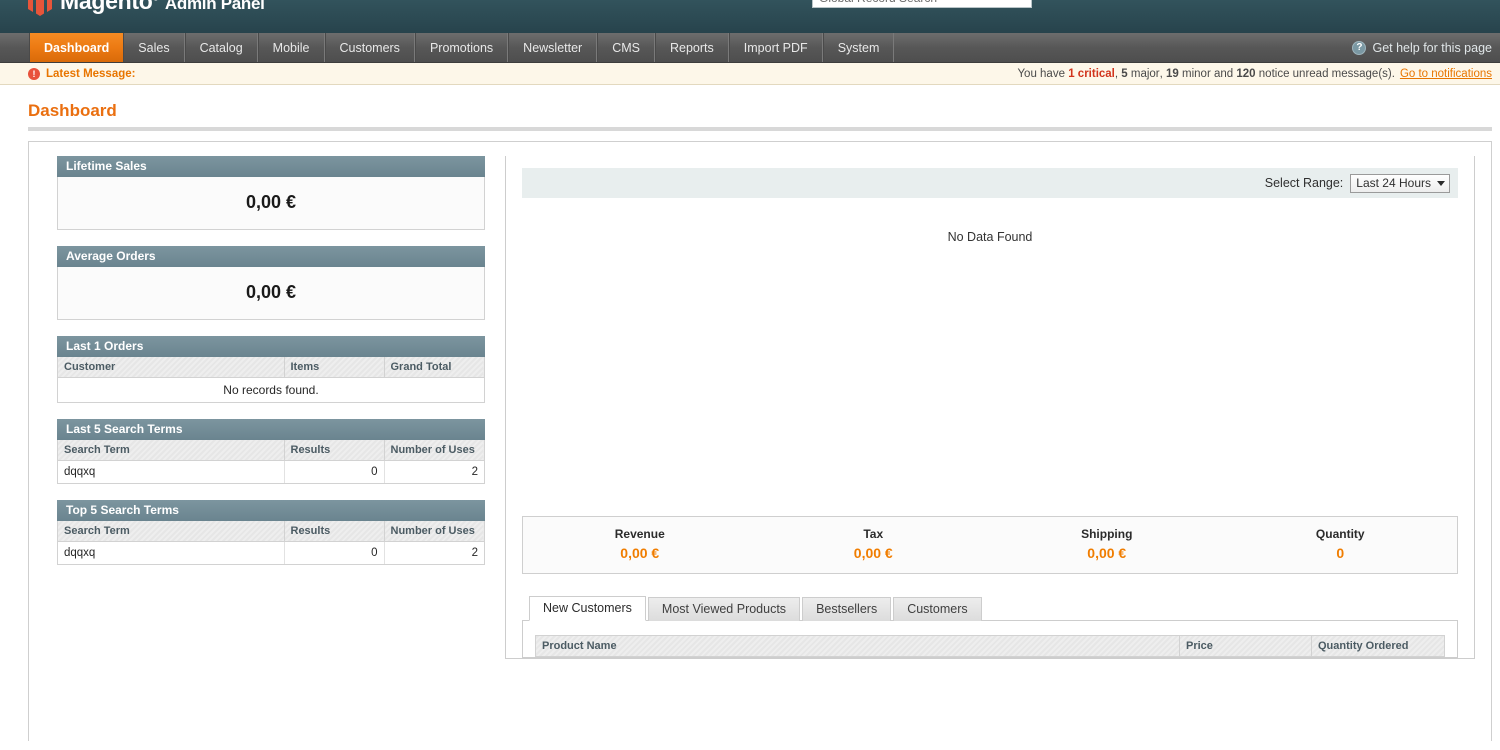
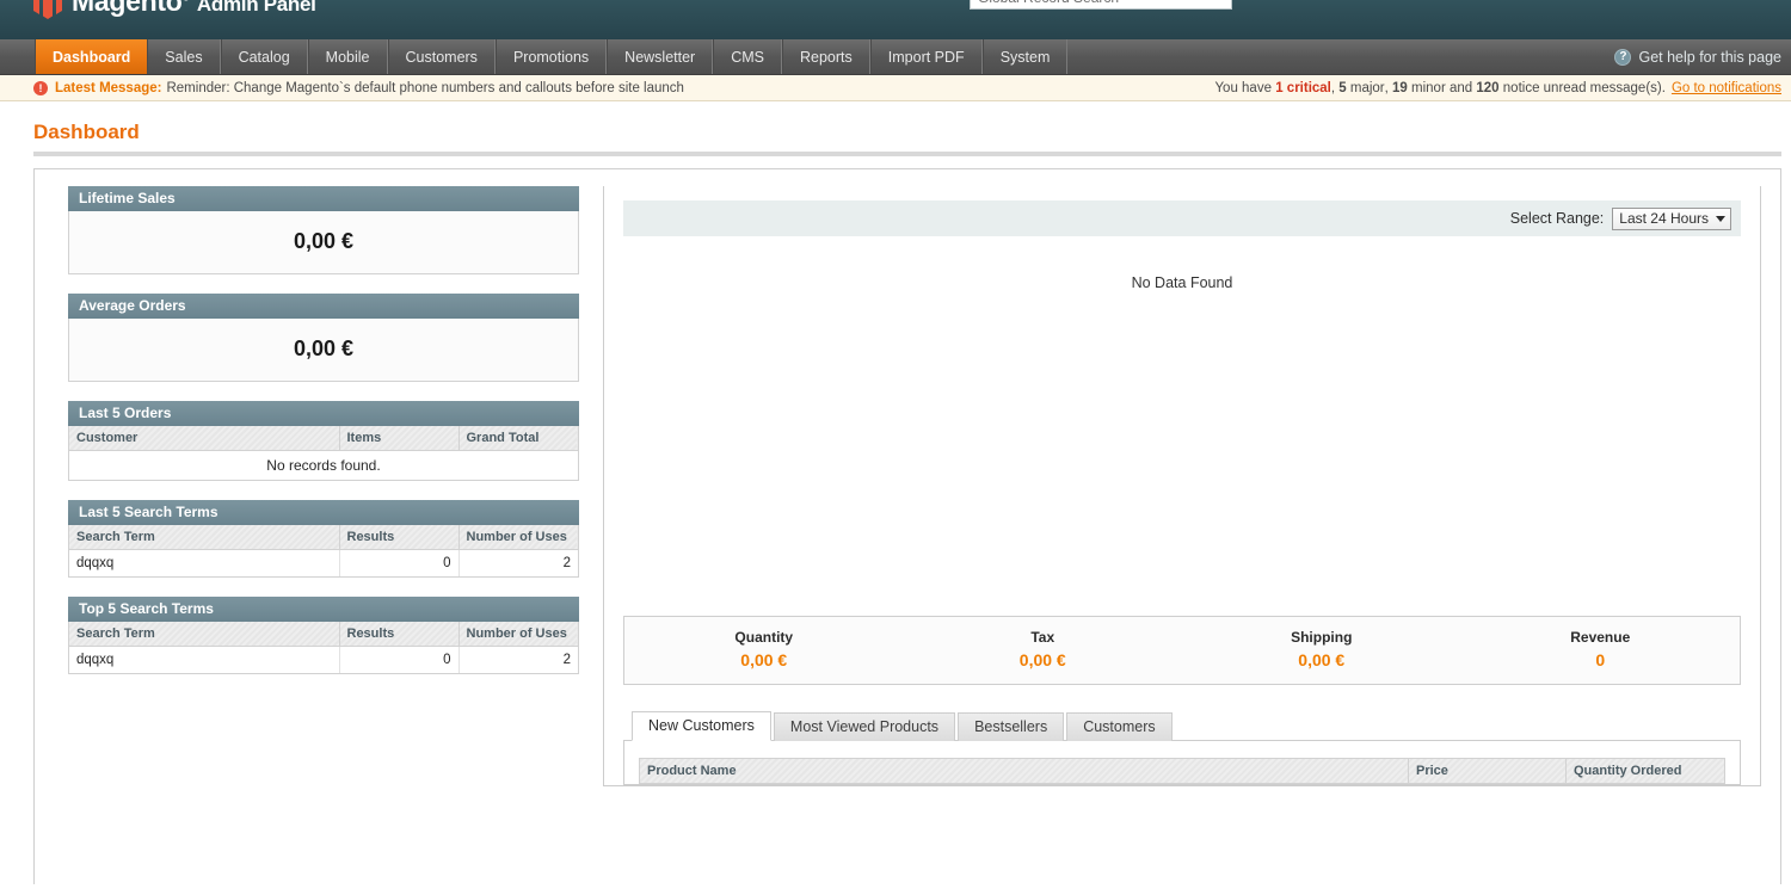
  Magento Admin Panel
  Dashboard
  Sales
  Catalog
  Mobile
  Customers
  Promotions
  Newsletter
  CMS
  Reports
  Import PDF
  System
  ?
  Get help for this page
  !
  Latest Message:
+ Reminder: Change Magento`s default phone numbers and callouts before site launch
  You have
  1
  critical
  ,
  5
  major
  ,
  19
  minor
  and
  120
  notice unread message(s).
  Go to notifications
  Dashboard
  Lifetime Sales
  0,00 €
  Average Orders
  0,00 €
- Last 1 Orders
+ Last 5 Orders
  Customer	Items	Grand Total
  No records found.
  Last 5 Search Terms
  Search Term	Results	Number of Uses
  dqqxq	0	2
  Top 5 Search Terms
  Search Term	Results	Number of Uses
  dqqxq	0	2
  Select Range:
  Last 24 Hours
  No Data Found
- Revenue
+ Quantity
  0,00 €
  Tax
  0,00 €
  Shipping
  0,00 €
- Quantity
+ Revenue
  0
  New Customers
  Most Viewed Products
  Bestsellers
  Customers
  Product Name
  Price
  Quantity Ordered
